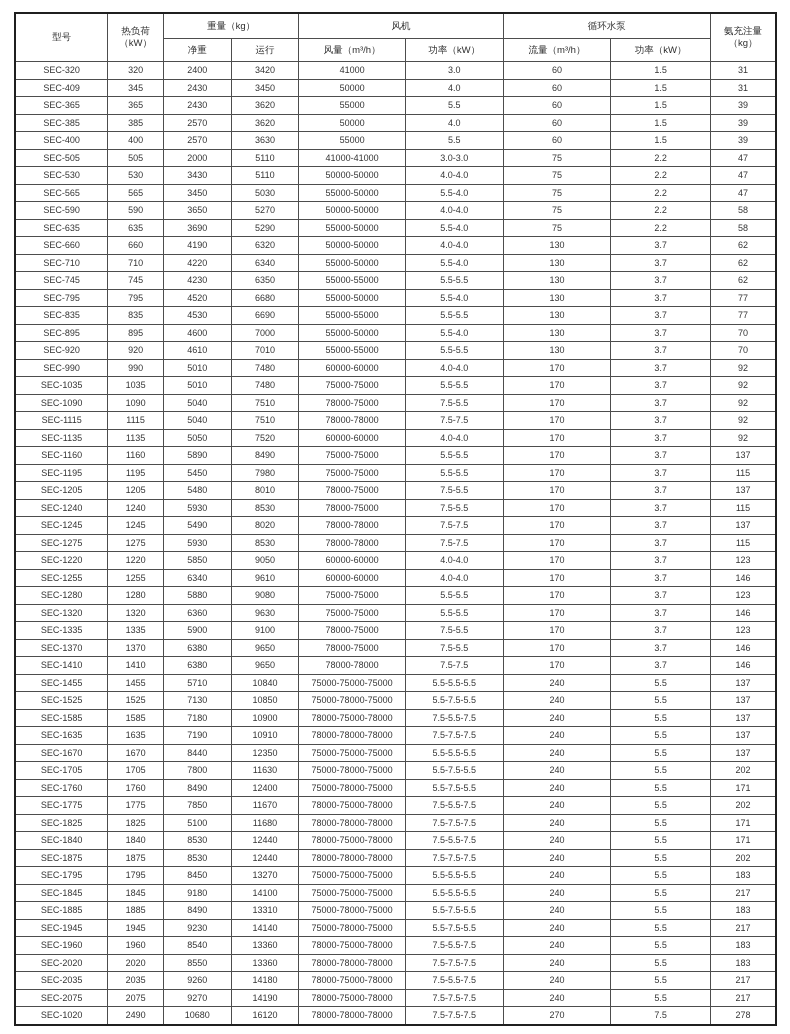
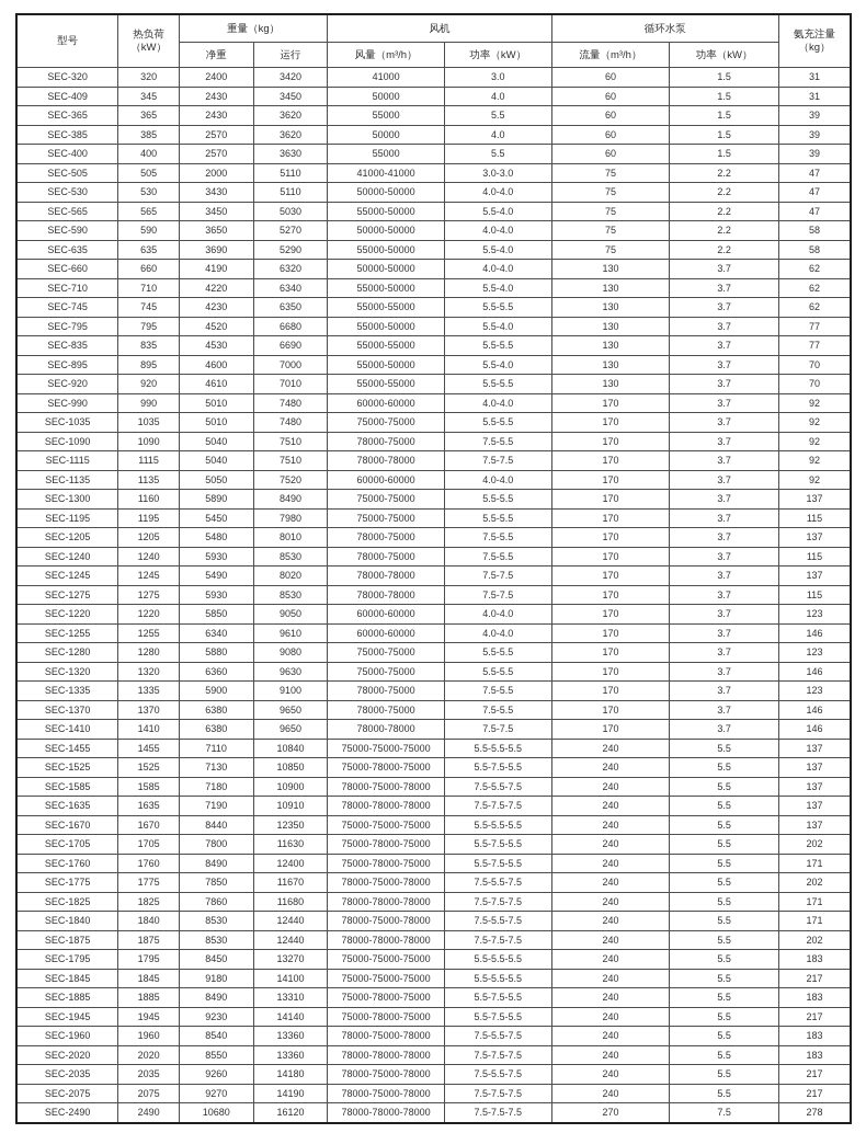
  型号	热负荷 （kW）	重量（kg）	风机	循环水泵	氨充注量 （kg）
  净重	运行	风量（m³/h）	功率（kW）	流量（m³/h）	功率（kW）
  SEC-320	320	2400	3420	41000	3.0	60	1.5	31
  SEC-409	345	2430	3450	50000	4.0	60	1.5	31
  SEC-365	365	2430	3620	55000	5.5	60	1.5	39
  SEC-385	385	2570	3620	50000	4.0	60	1.5	39
  SEC-400	400	2570	3630	55000	5.5	60	1.5	39
  SEC-505	505	2000	5110	41000-41000	3.0-3.0	75	2.2	47
  SEC-530	530	3430	5110	50000-50000	4.0-4.0	75	2.2	47
  SEC-565	565	3450	5030	55000-50000	5.5-4.0	75	2.2	47
  SEC-590	590	3650	5270	50000-50000	4.0-4.0	75	2.2	58
  SEC-635	635	3690	5290	55000-50000	5.5-4.0	75	2.2	58
  SEC-660	660	4190	6320	50000-50000	4.0-4.0	130	3.7	62
  SEC-710	710	4220	6340	55000-50000	5.5-4.0	130	3.7	62
  SEC-745	745	4230	6350	55000-55000	5.5-5.5	130	3.7	62
  SEC-795	795	4520	6680	55000-50000	5.5-4.0	130	3.7	77
  SEC-835	835	4530	6690	55000-55000	5.5-5.5	130	3.7	77
  SEC-895	895	4600	7000	55000-50000	5.5-4.0	130	3.7	70
  SEC-920	920	4610	7010	55000-55000	5.5-5.5	130	3.7	70
  SEC-990	990	5010	7480	60000-60000	4.0-4.0	170	3.7	92
  SEC-1035	1035	5010	7480	75000-75000	5.5-5.5	170	3.7	92
  SEC-1090	1090	5040	7510	78000-75000	7.5-5.5	170	3.7	92
  SEC-1115	1115	5040	7510	78000-78000	7.5-7.5	170	3.7	92
  SEC-1135	1135	5050	7520	60000-60000	4.0-4.0	170	3.7	92
- SEC-1160	1160	5890	8490	75000-75000	5.5-5.5	170	3.7	137
+ SEC-1300	1160	5890	8490	75000-75000	5.5-5.5	170	3.7	137
  SEC-1195	1195	5450	7980	75000-75000	5.5-5.5	170	3.7	115
  SEC-1205	1205	5480	8010	78000-75000	7.5-5.5	170	3.7	137
  SEC-1240	1240	5930	8530	78000-75000	7.5-5.5	170	3.7	115
  SEC-1245	1245	5490	8020	78000-78000	7.5-7.5	170	3.7	137
  SEC-1275	1275	5930	8530	78000-78000	7.5-7.5	170	3.7	115
  SEC-1220	1220	5850	9050	60000-60000	4.0-4.0	170	3.7	123
  SEC-1255	1255	6340	9610	60000-60000	4.0-4.0	170	3.7	146
  SEC-1280	1280	5880	9080	75000-75000	5.5-5.5	170	3.7	123
  SEC-1320	1320	6360	9630	75000-75000	5.5-5.5	170	3.7	146
  SEC-1335	1335	5900	9100	78000-75000	7.5-5.5	170	3.7	123
  SEC-1370	1370	6380	9650	78000-75000	7.5-5.5	170	3.7	146
  SEC-1410	1410	6380	9650	78000-78000	7.5-7.5	170	3.7	146
- SEC-1455	1455	5710	10840	75000-75000-75000	5.5-5.5-5.5	240	5.5	137
+ SEC-1455	1455	7110	10840	75000-75000-75000	5.5-5.5-5.5	240	5.5	137
  SEC-1525	1525	7130	10850	75000-78000-75000	5.5-7.5-5.5	240	5.5	137
  SEC-1585	1585	7180	10900	78000-75000-78000	7.5-5.5-7.5	240	5.5	137
  SEC-1635	1635	7190	10910	78000-78000-78000	7.5-7.5-7.5	240	5.5	137
  SEC-1670	1670	8440	12350	75000-75000-75000	5.5-5.5-5.5	240	5.5	137
  SEC-1705	1705	7800	11630	75000-78000-75000	5.5-7.5-5.5	240	5.5	202
  SEC-1760	1760	8490	12400	75000-78000-75000	5.5-7.5-5.5	240	5.5	171
  SEC-1775	1775	7850	11670	78000-75000-78000	7.5-5.5-7.5	240	5.5	202
- SEC-1825	1825	5100	11680	78000-78000-78000	7.5-7.5-7.5	240	5.5	171
+ SEC-1825	1825	7860	11680	78000-78000-78000	7.5-7.5-7.5	240	5.5	171
  SEC-1840	1840	8530	12440	78000-75000-78000	7.5-5.5-7.5	240	5.5	171
  SEC-1875	1875	8530	12440	78000-78000-78000	7.5-7.5-7.5	240	5.5	202
  SEC-1795	1795	8450	13270	75000-75000-75000	5.5-5.5-5.5	240	5.5	183
  SEC-1845	1845	9180	14100	75000-75000-75000	5.5-5.5-5.5	240	5.5	217
  SEC-1885	1885	8490	13310	75000-78000-75000	5.5-7.5-5.5	240	5.5	183
  SEC-1945	1945	9230	14140	75000-78000-75000	5.5-7.5-5.5	240	5.5	217
  SEC-1960	1960	8540	13360	78000-75000-78000	7.5-5.5-7.5	240	5.5	183
  SEC-2020	2020	8550	13360	78000-78000-78000	7.5-7.5-7.5	240	5.5	183
  SEC-2035	2035	9260	14180	78000-75000-78000	7.5-5.5-7.5	240	5.5	217
  SEC-2075	2075	9270	14190	78000-75000-78000	7.5-7.5-7.5	240	5.5	217
- SEC-1020	2490	10680	16120	78000-78000-78000	7.5-7.5-7.5	270	7.5	278
+ SEC-2490	2490	10680	16120	78000-78000-78000	7.5-7.5-7.5	270	7.5	278
